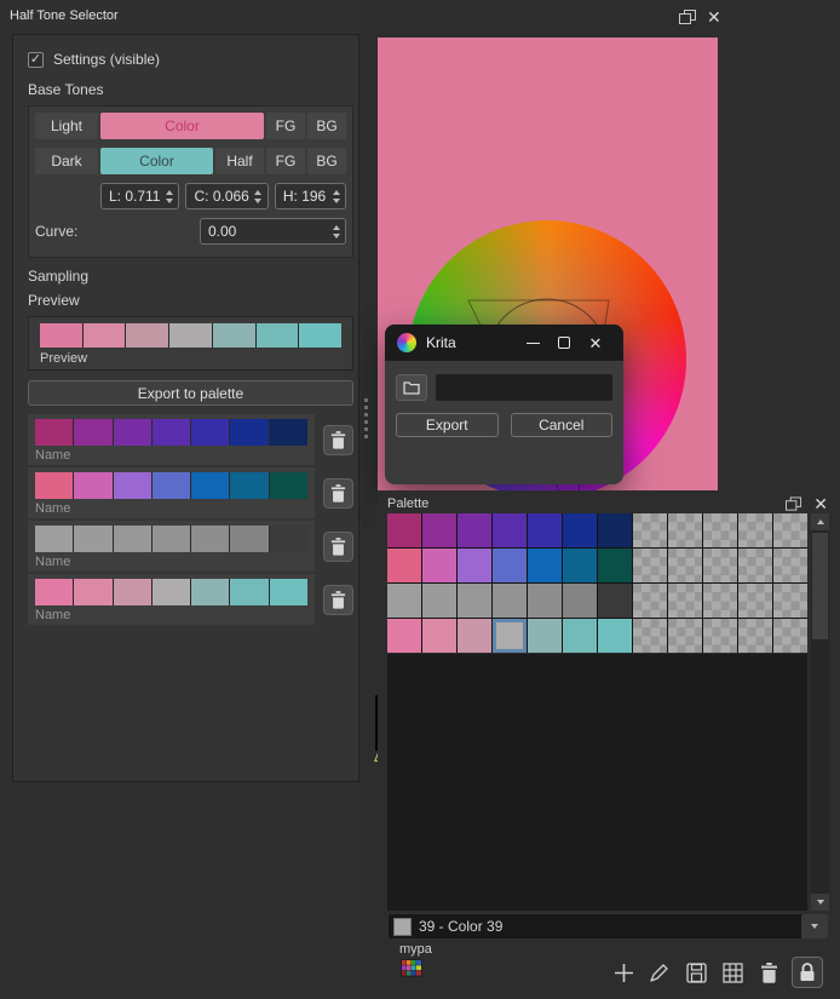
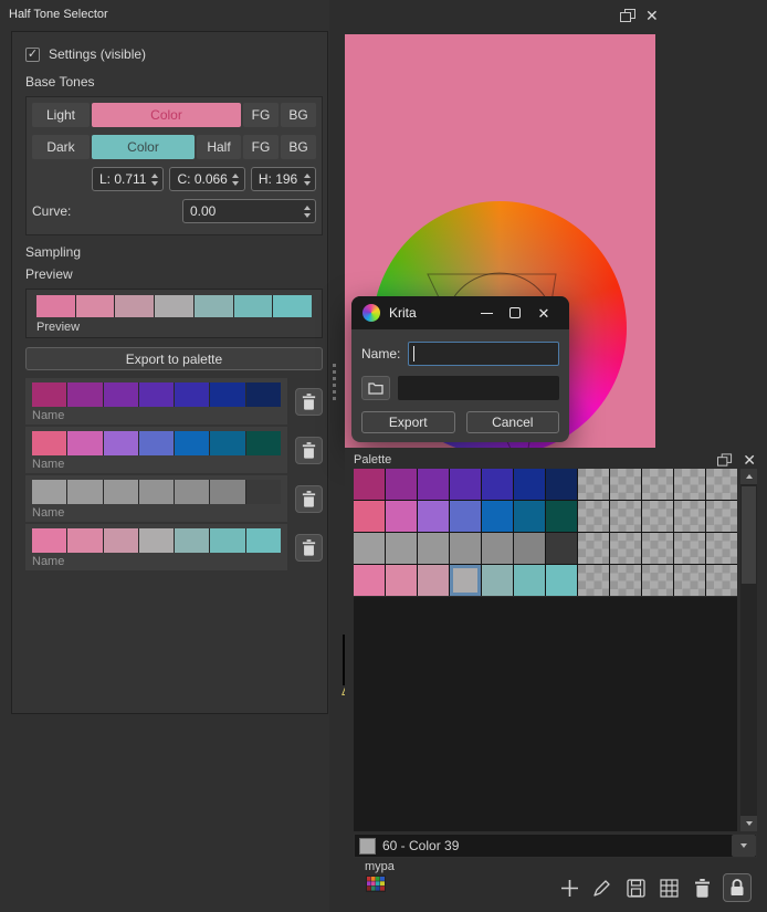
  Half Tone Selector
  ✓
  Settings (visible)
  Base Tones
  Light
  Color
  FG
  BG
  Dark
  Color
  Half
  FG
  BG
  L: 0.711
  C: 0.066
  H: 196
  Curve:
  0.00
  Sampling
  Preview
  Preview
  Export to palette
  Name
  Name
  Name
  Name
  ✕
  Krita
  ✕
+ Name:
  Export
  Cancel
  Palette
  ✕
- 39 - Color 39
+ 60 - Color 39
  mypa
